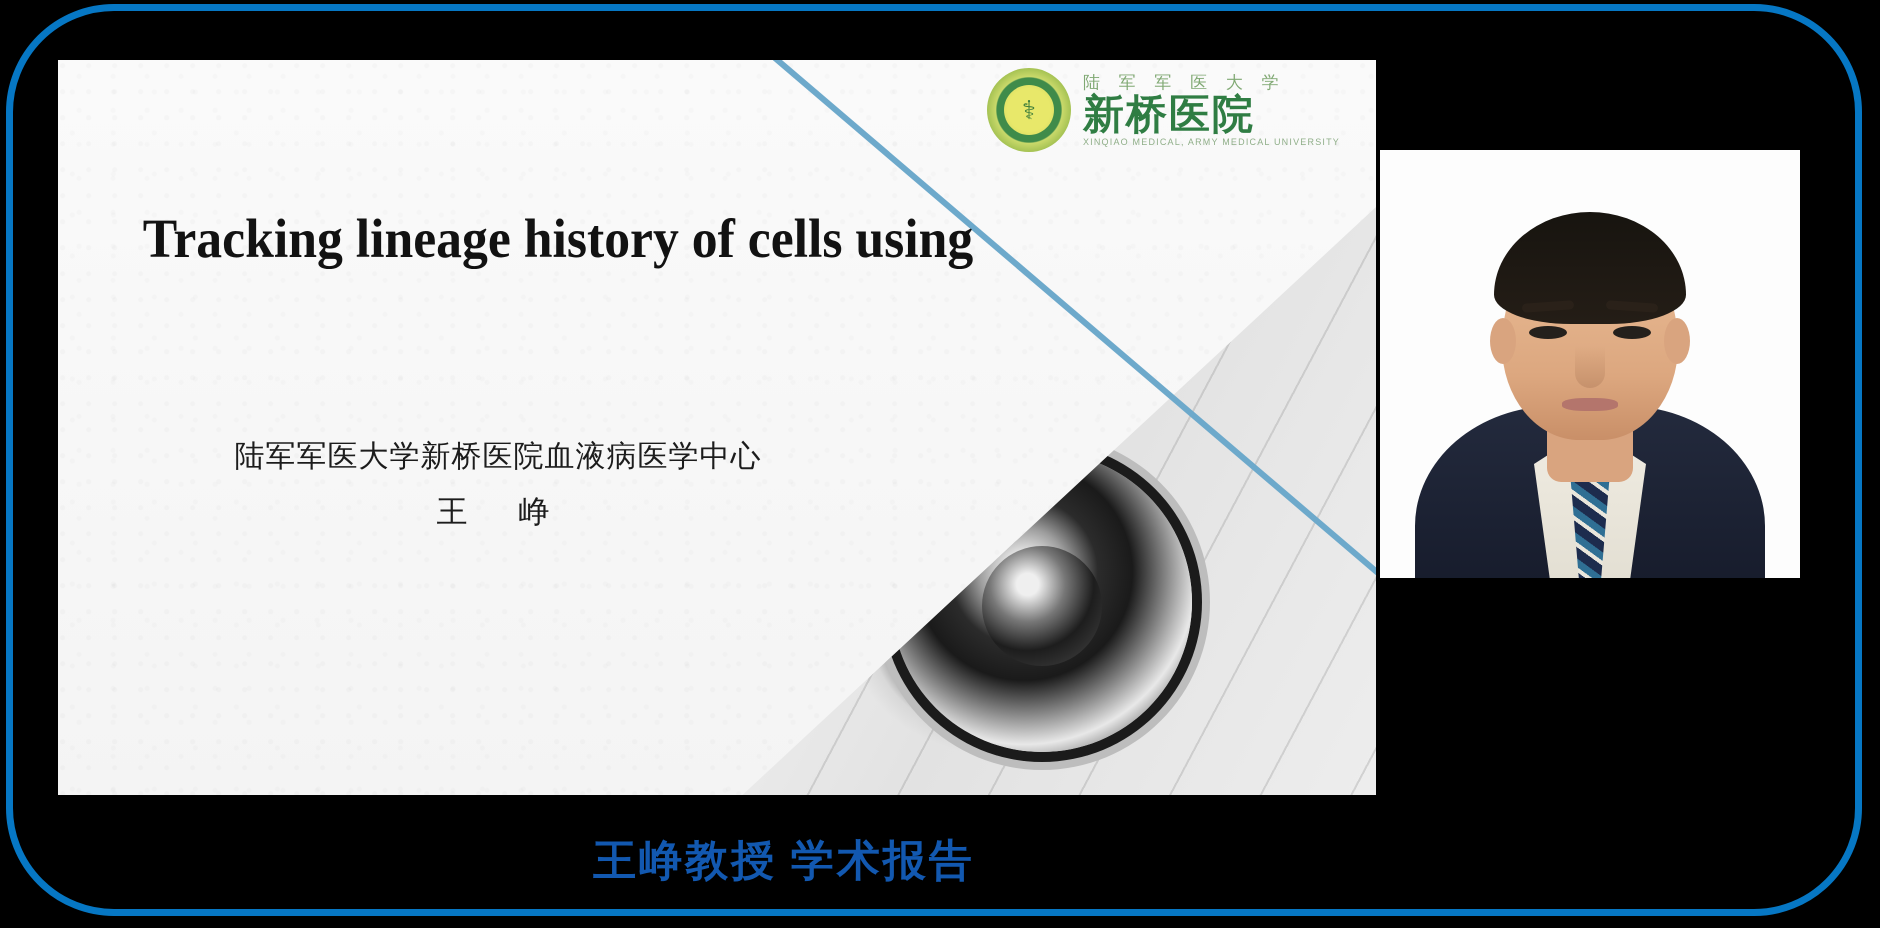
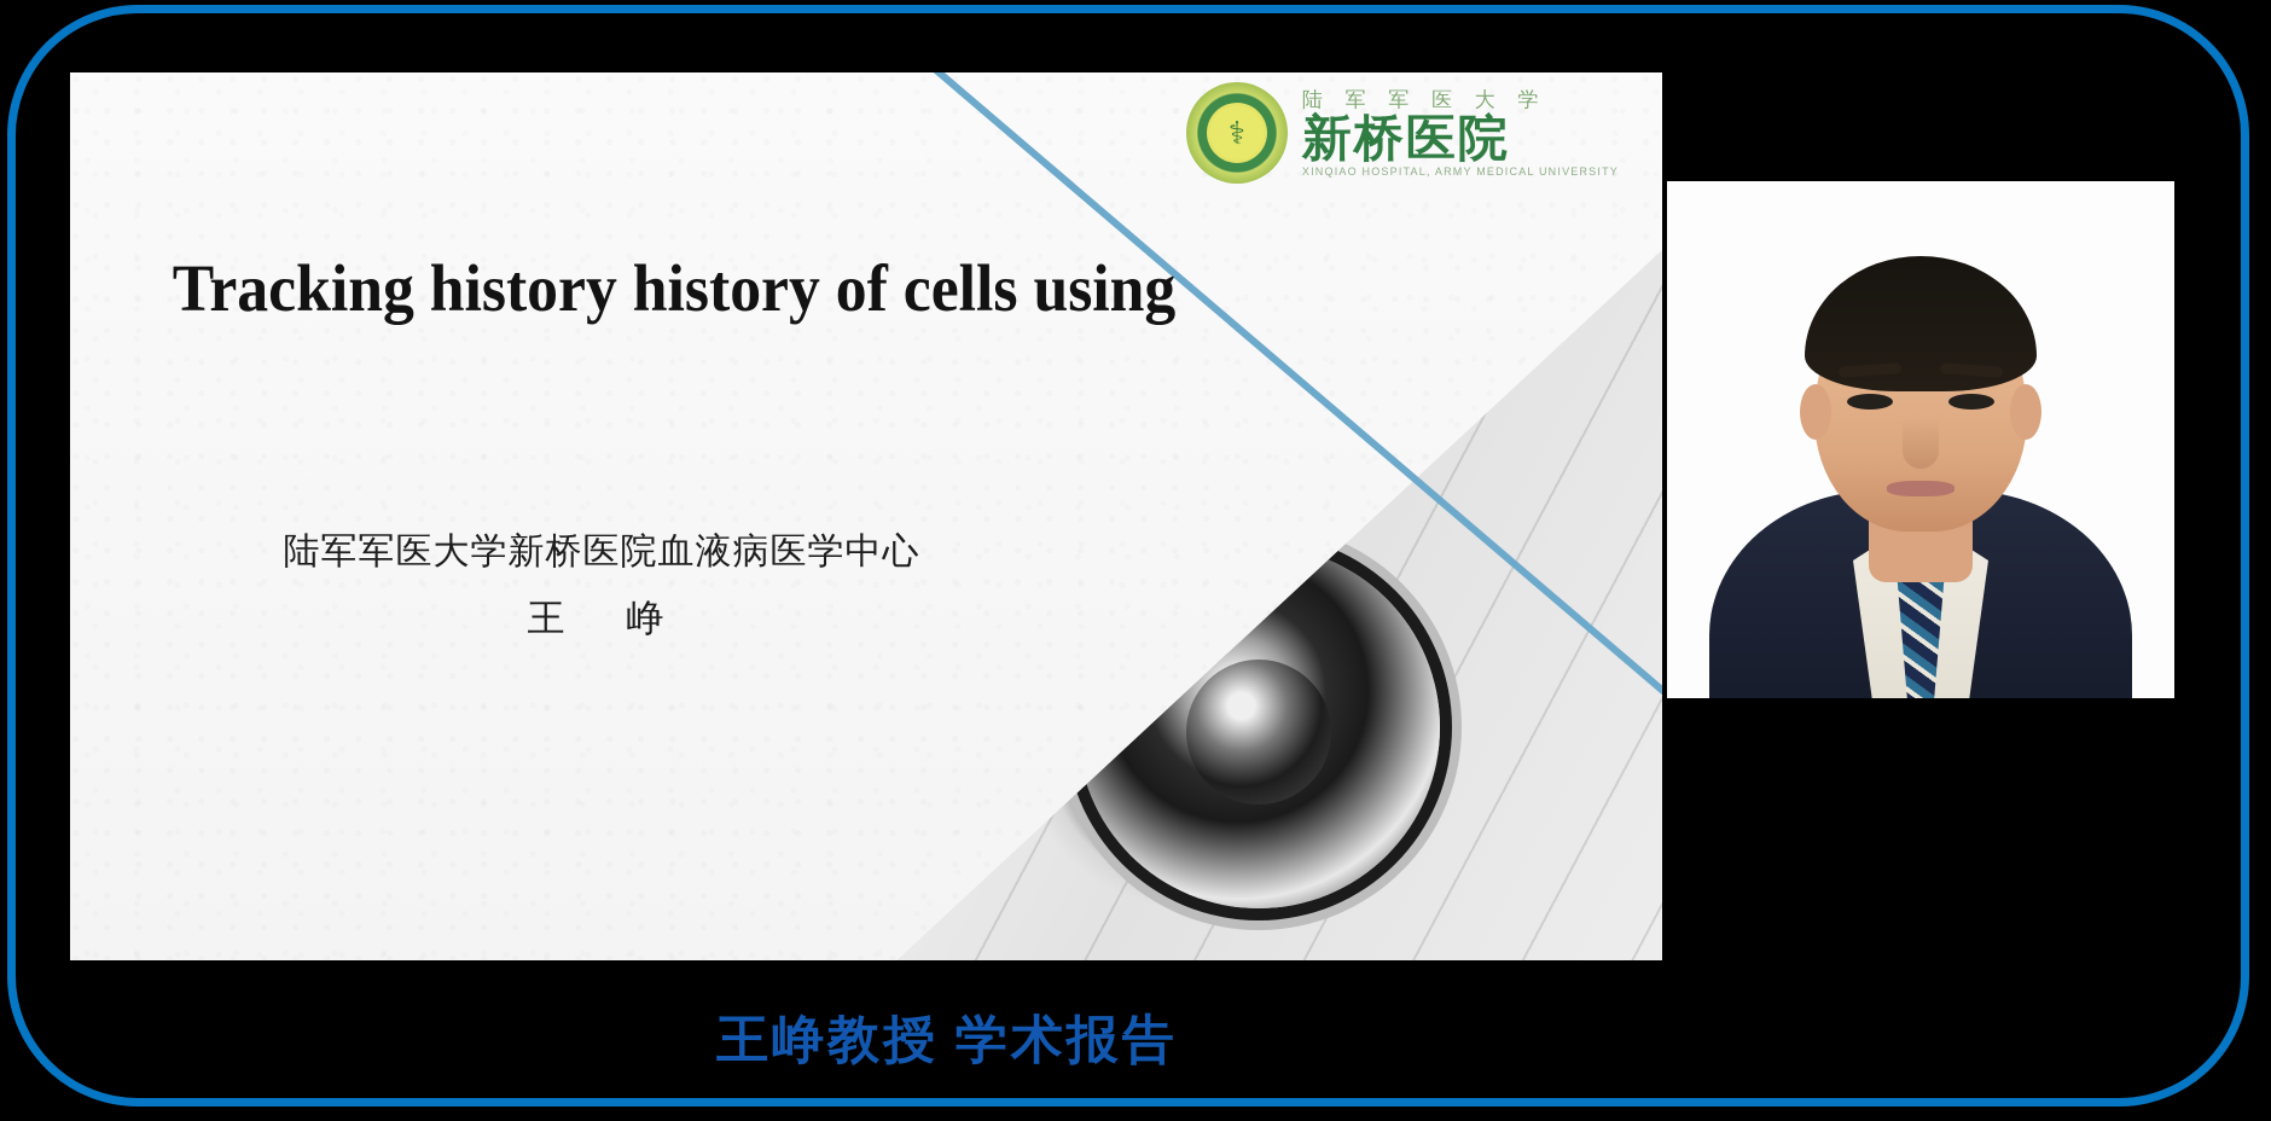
  ⚕
  陆 军 军 医 大 学
  新桥医院
- XINQIAO MEDICAL, ARMY MEDICAL UNIVERSITY
+ XINQIAO HOSPITAL, ARMY MEDICAL UNIVERSITY
- Tracking lineage history of cells using
+ Tracking history history of cells using
  陆军军医大学新桥医院血液病医学中心
  王 峥
  王峥教授 学术报告
